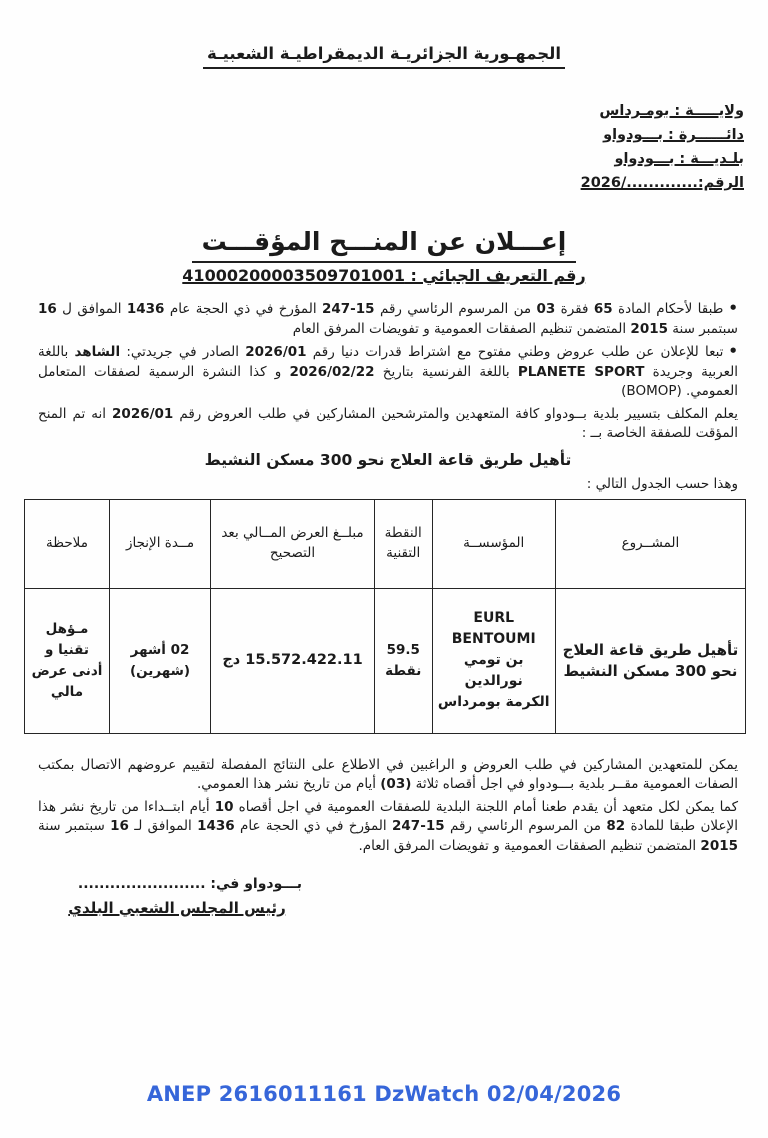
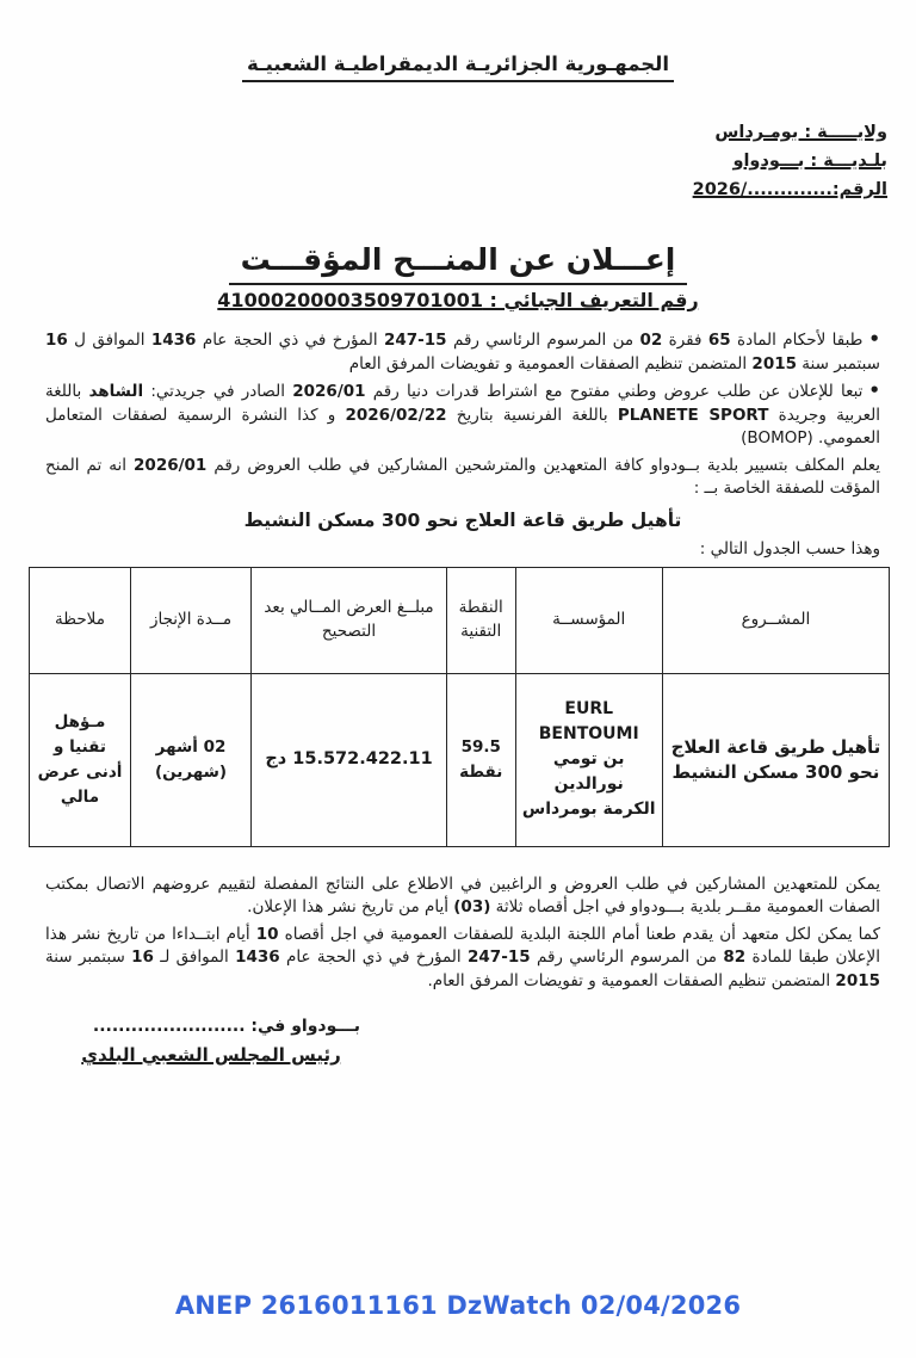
  الجمهـورية الجزائريـة الديمقراطيـة الشعبيـة
  ولايـــــة : بومـرداس
- دائــــــرة : بـــودواو
  بلـديـــة : بـــودواو
  الرقم:............./2026
  إعـــلان عن المنـــح المؤقـــت
  رقم التعريف الجبائي : 41000200003509701001
- •طبقا لأحكام المادة 65 فقرة 03 من المرسوم الرئاسي رقم 15-247 المؤرخ في ذي الحجة عام 1436 الموافق ل 16 سبتمبر سنة 2015 المتضمن تنظيم الصفقات العمومية و تفويضات المرفق العام
+ •طبقا لأحكام المادة 65 فقرة 02 من المرسوم الرئاسي رقم 15-247 المؤرخ في ذي الحجة عام 1436 الموافق ل 16 سبتمبر سنة 2015 المتضمن تنظيم الصفقات العمومية و تفويضات المرفق العام
  •تبعا للإعلان عن طلب عروض وطني مفتوح مع اشتراط قدرات دنيا رقم 2026/01 الصادر في جريدتي: الشاهد باللغة العربية وجريدة PLANETE SPORT باللغة الفرنسية بتاريخ 2026/02/22 و كذا النشرة الرسمية لصفقات المتعامل العمومي. (BOMOP)
  يعلم المكلف بتسيير بلدية بــودواو كافة المتعهدين والمترشحين المشاركين في طلب العروض رقم 2026/01 انه تم المنح المؤقت للصفقة الخاصة بــ :
  تأهيل طريق قاعة العلاج نحو 300 مسكن النشيط
  وهذا حسب الجدول التالي :
  المشــروع	المؤسســة	النقطة التقنية	مبلــغ العرض المــالي بعد التصحيح	مــدة الإنجاز	ملاحظة
  تأهيل طريق قاعة العلاج نحو 300 مسكن النشيط	EURL BENTOUMI بن تومي نورالدين الكرمة بومرداس	59.5 نقطة	15.572.422.11 دج	02 أشهر (شهرين)	مـؤهل تقنيا و أدنى عرض مالي
- يمكن للمتعهدين المشاركين في طلب العروض و الراغبين في الاطلاع على النتائج المفصلة لتقييم عروضهم الاتصال بمكتب الصفات العمومية مقــر بلدية بـــودواو في اجل أقصاه ثلاثة (03) أيام من تاريخ نشر هذا العمومي.
+ يمكن للمتعهدين المشاركين في طلب العروض و الراغبين في الاطلاع على النتائج المفصلة لتقييم عروضهم الاتصال بمكتب الصفات العمومية مقــر بلدية بـــودواو في اجل أقصاه ثلاثة (03) أيام من تاريخ نشر هذا الإعلان.
  كما يمكن لكل متعهد أن يقدم طعنا أمام اللجنة البلدية للصفقات العمومية في اجل أقصاه 10 أيام ابتــداءا من تاريخ نشر هذا الإعلان طبقا للمادة 82 من المرسوم الرئاسي رقم 15-247 المؤرخ في ذي الحجة عام 1436 الموافق لـ 16 سبتمبر سنة 2015 المتضمن تنظيم الصفقات العمومية و تفويضات المرفق العام.
  بـــودواو في: ........................
  رئيس المجلس الشعبي البلدي
  ANEP 2616011161 DzWatch 02/04/2026
